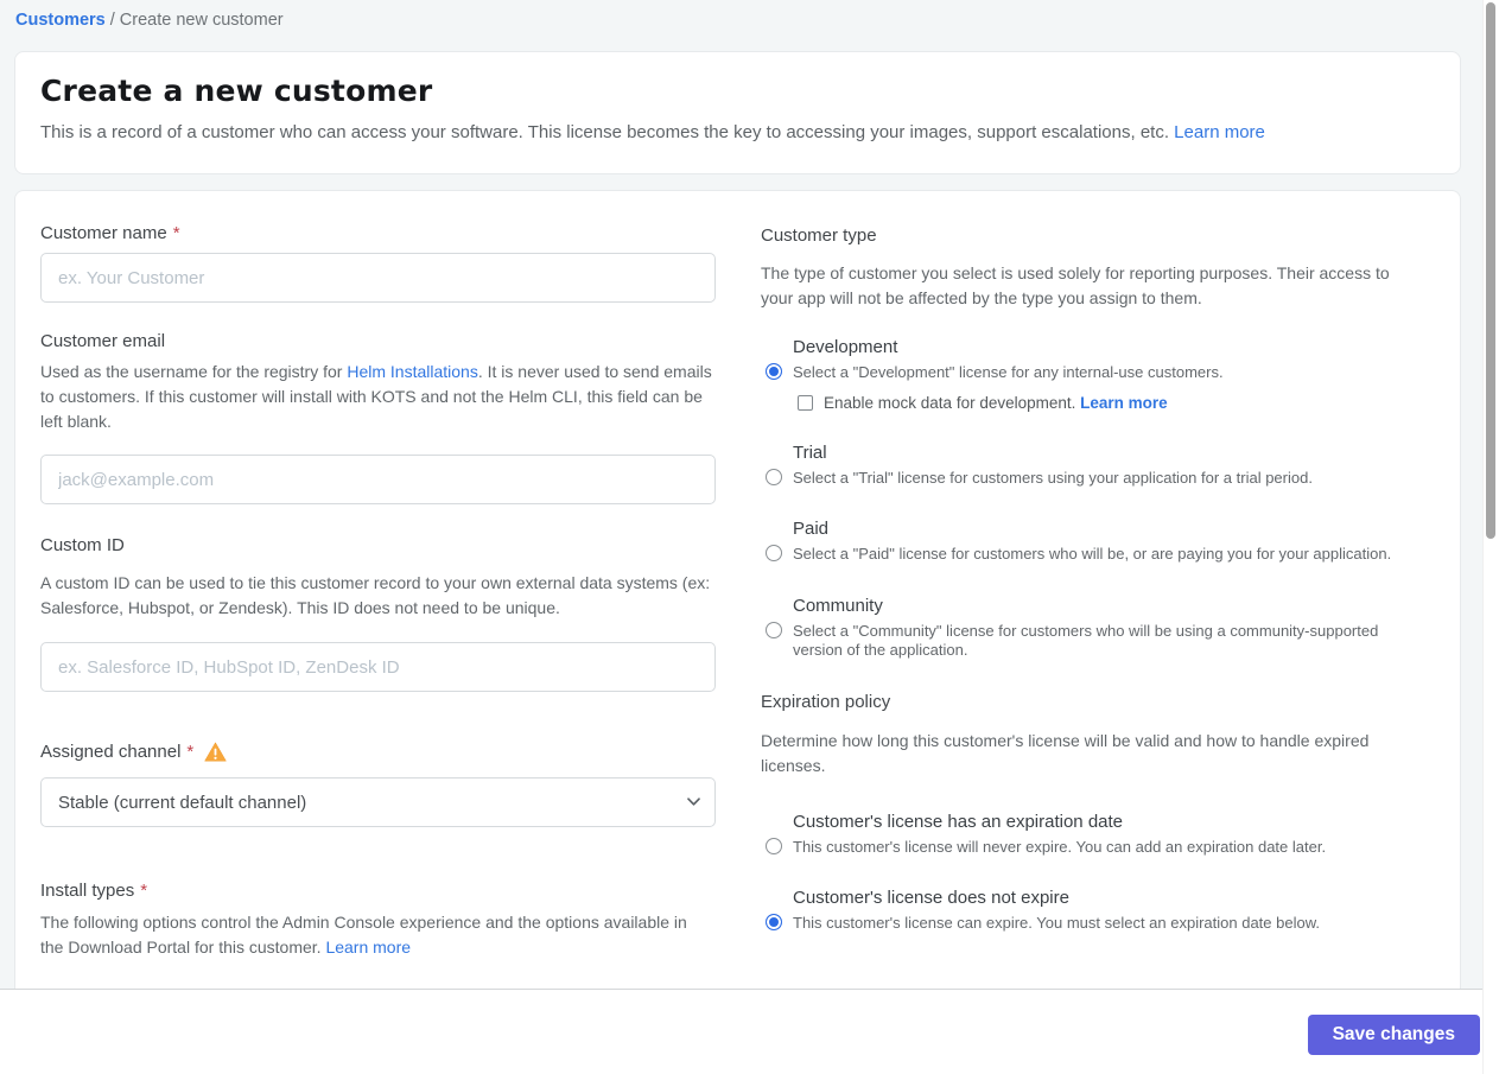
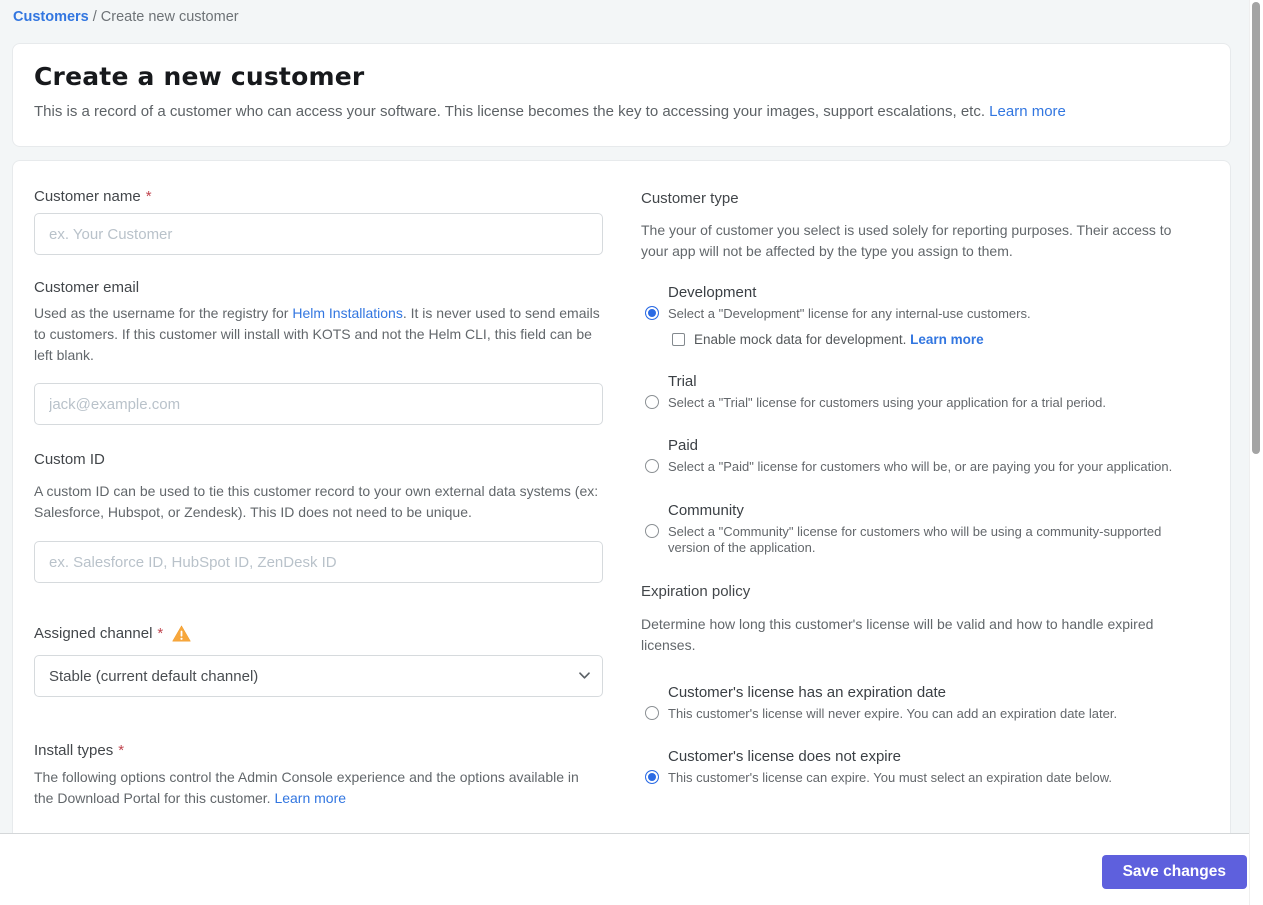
  Customers / Create new customer
  Create a new customer
  This is a record of a customer who can access your software. This license becomes the key to accessing your images, support escalations, etc. Learn more
  Customer name
  *
  ex. Your Customer
  Customer email
  Used as the username for the registry for Helm Installations. It is never used to send emails to customers. If this customer will install with KOTS and not the Helm CLI, this field can be left blank.
  jack@example.com
  Custom ID
  A custom ID can be used to tie this customer record to your own external data systems (ex: Salesforce, Hubspot, or Zendesk). This ID does not need to be unique.
  ex. Salesforce ID, HubSpot ID, ZenDesk ID
  Assigned channel
  *
  Stable (current default channel)
  Install types
  *
  The following options control the Admin Console experience and the options available in the Download Portal for this customer. Learn more
  Customer type
- The type of customer you select is used solely for reporting purposes. Their access to your app will not be affected by the type you assign to them.
+ The your of customer you select is used solely for reporting purposes. Their access to your app will not be affected by the type you assign to them.
  Development
  Select a "Development" license for any internal-use customers.
  Enable mock data for development. Learn more
  Trial
  Select a "Trial" license for customers using your application for a trial period.
  Paid
  Select a "Paid" license for customers who will be, or are paying you for your application.
  Community
  Select a "Community" license for customers who will be using a community-supported version of the application.
  Expiration policy
  Determine how long this customer's license will be valid and how to handle expired licenses.
  Customer's license has an expiration date
  This customer's license will never expire. You can add an expiration date later.
  Customer's license does not expire
  This customer's license can expire. You must select an expiration date below.
  Save changes
